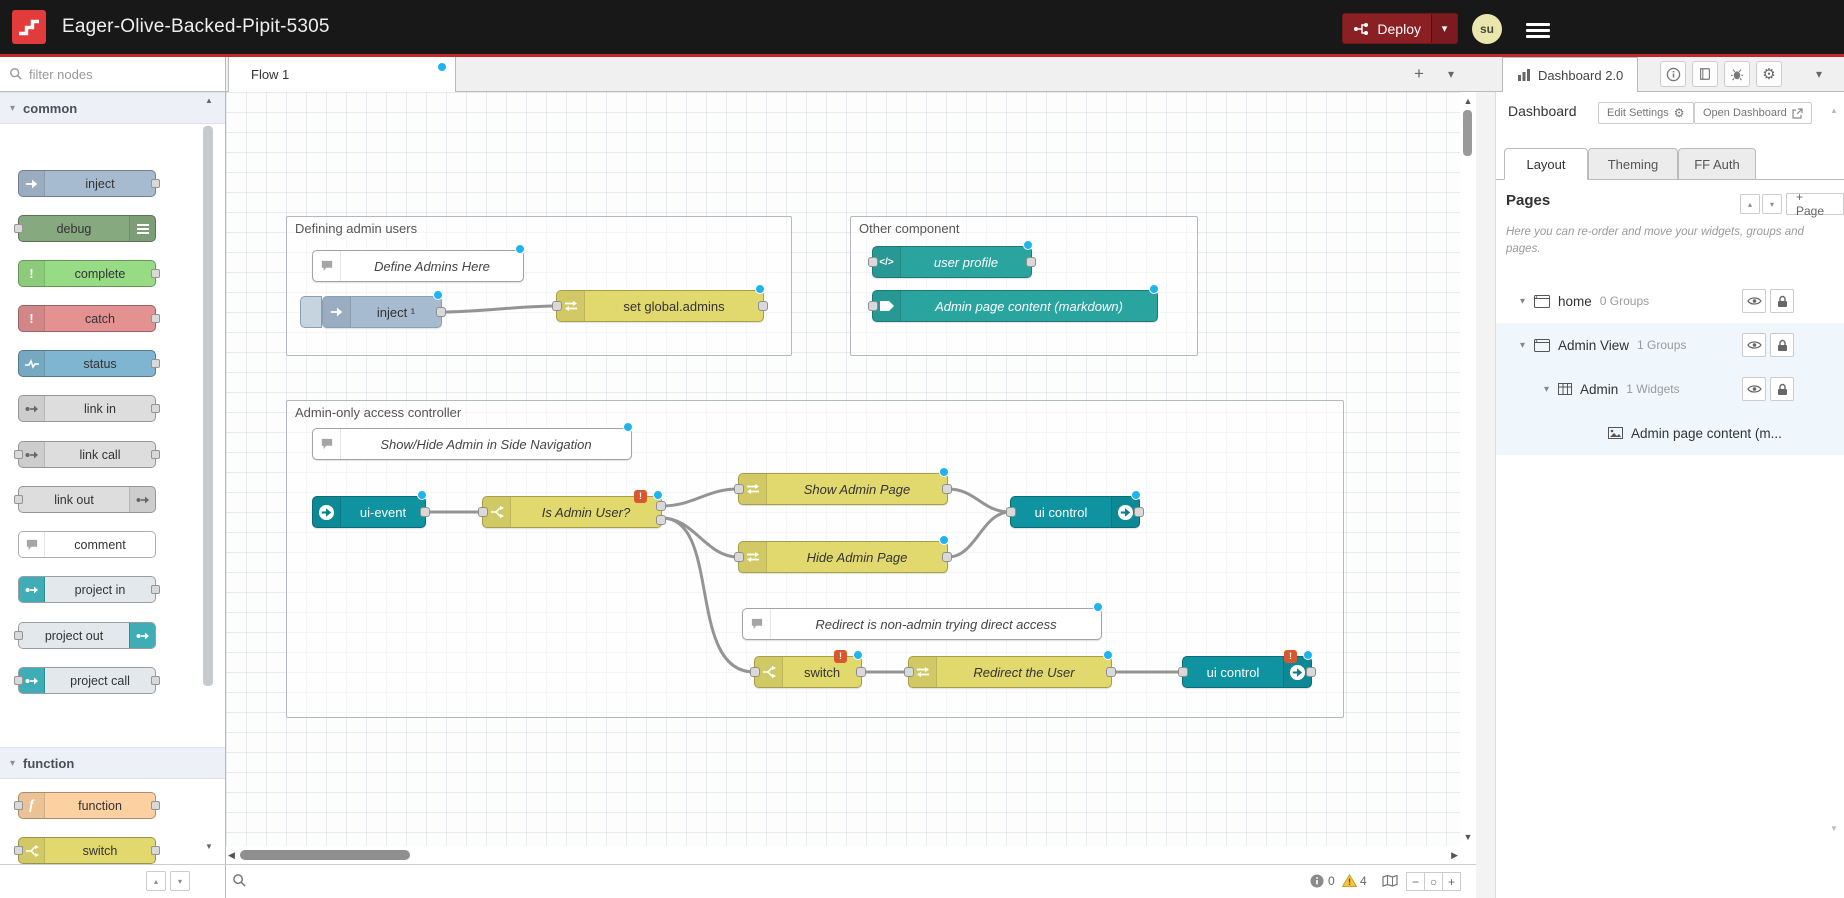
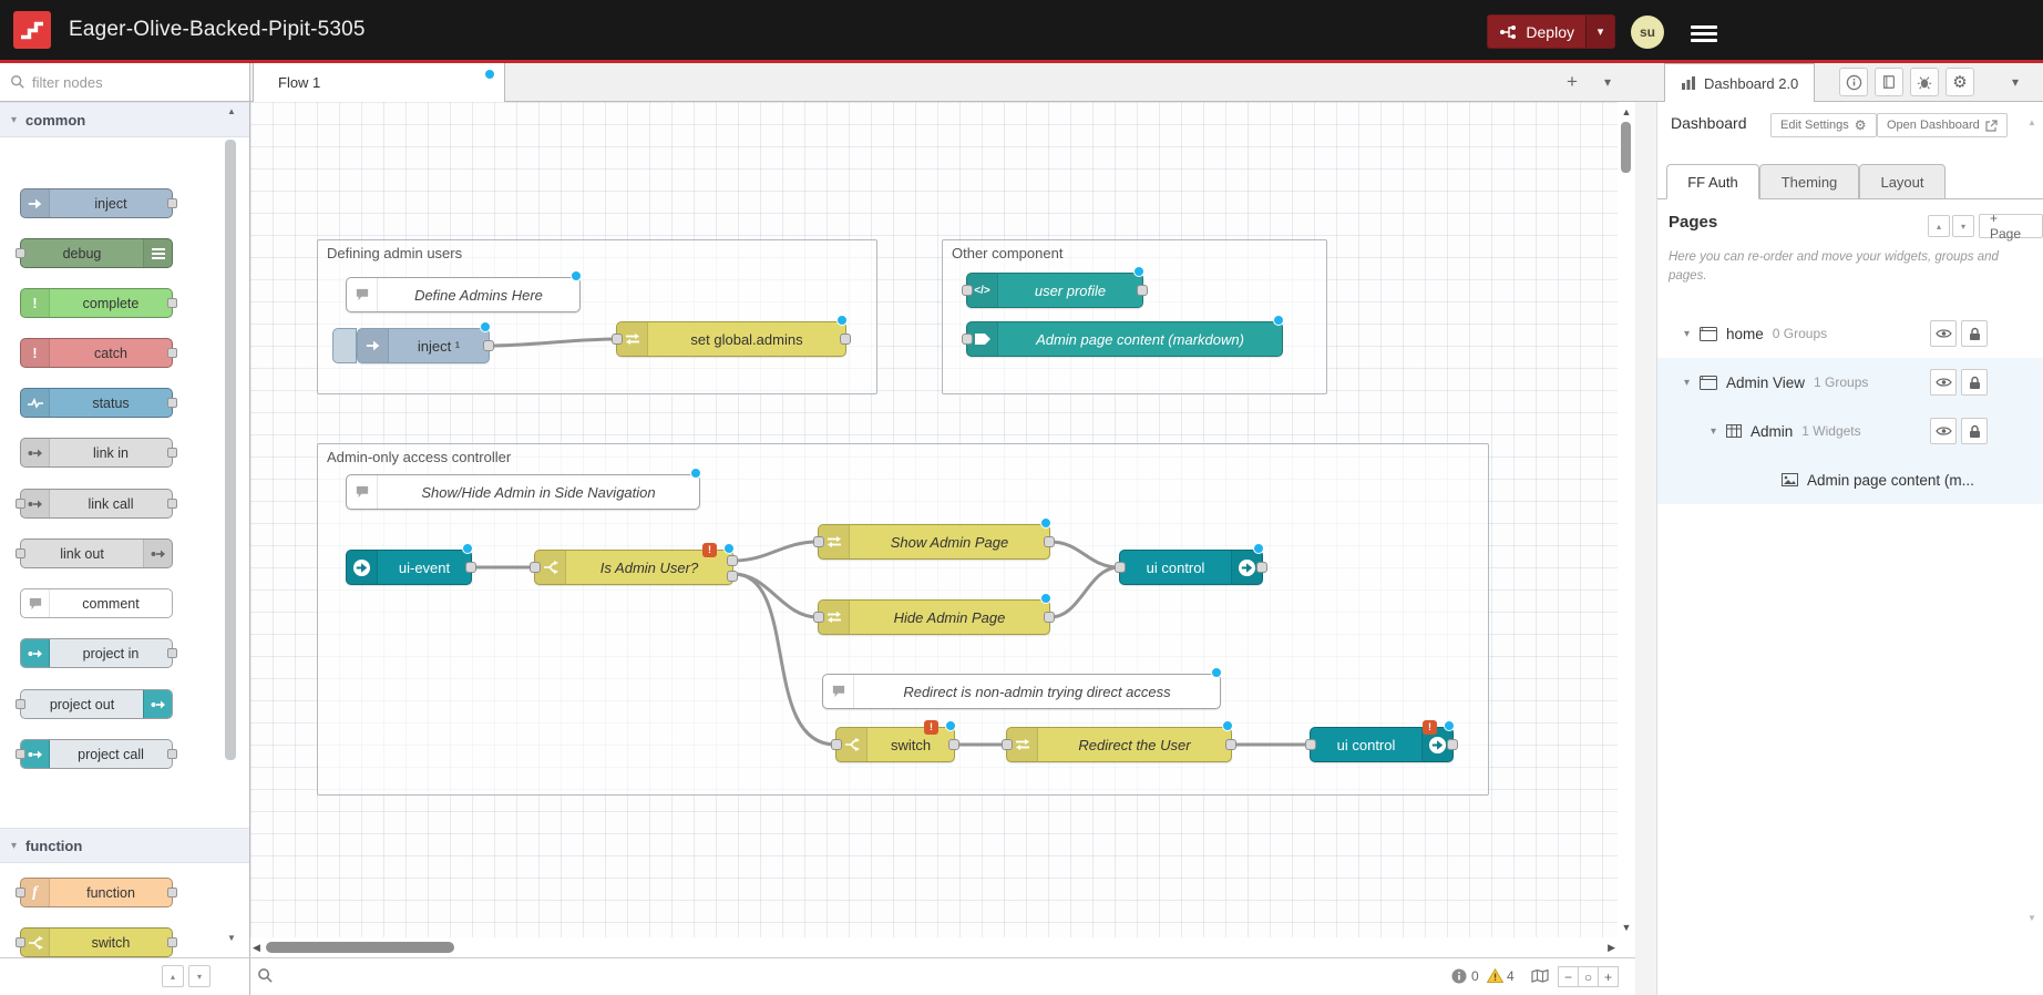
  Eager-Olive-Backed-Pipit-5305
  Deploy
  ▾
  su
  filter nodes
  Flow 1
  +
  ▾
  Dashboard 2.0
  ⚙
  ▾
  ▾
  common
  inject
  debug
  !
  complete
  !
  catch
  status
  link in
  link call
  link out
  comment
  project in
  project out
  project call
  ▾
  function
  f
  function
  switch
  ▲
  ▼
  Defining admin users
  Other component
  Admin-only access controller
  Define Admins Here
  inject ¹
  set global.admins
  </>
  user profile
  Admin page content (markdown)
  Show/Hide Admin in Side Navigation
  ui-event
  Is Admin User?
  !
  Show Admin Page
  Hide Admin Page
  ui control
  Redirect is non-admin trying direct access
  switch
  !
  Redirect the User
  ui control
  !
  ▲
  ▼
  ◀
  ▶
  Dashboard
  Edit Settings
  ⚙
  Open Dashboard
  ▲
- Layout
+ FF Auth
  Theming
- FF Auth
+ Layout
  Pages
  ▴
  ▾
  + Page
  Here you can re-order and move your widgets, groups and pages.
  ▾
  home
  0 Groups
  ▾
  Admin View
  1 Groups
  ▾
  Admin
  1 Widgets
  Admin page content (m...
  ▼
  ▴
  ▾
  0
  4
  −
  ○
  +
